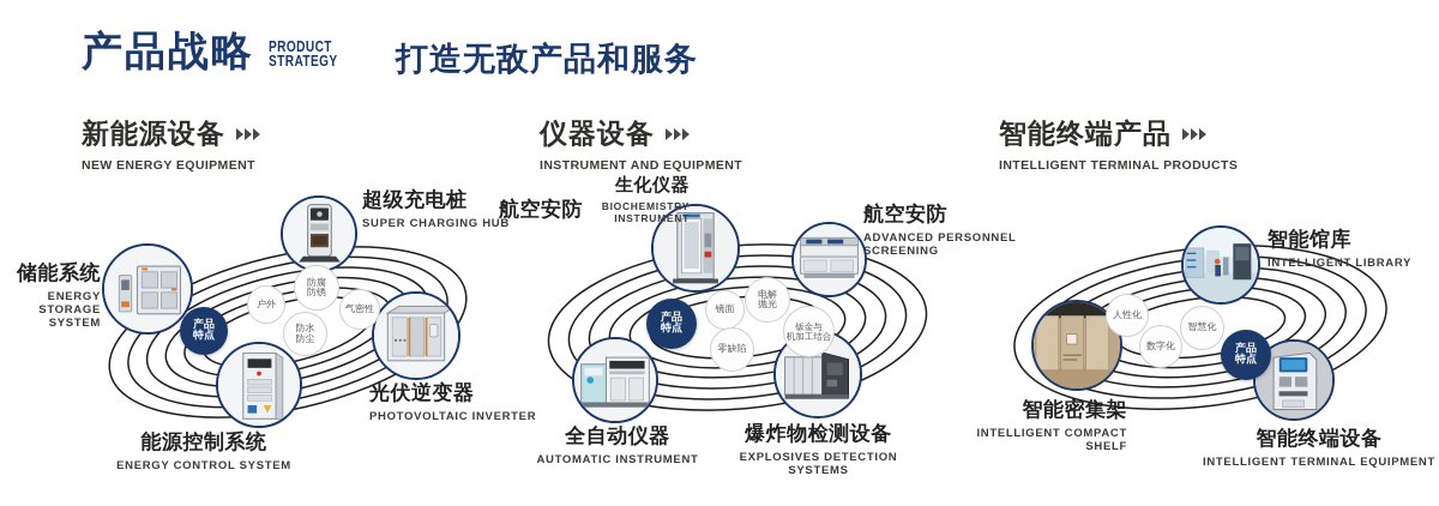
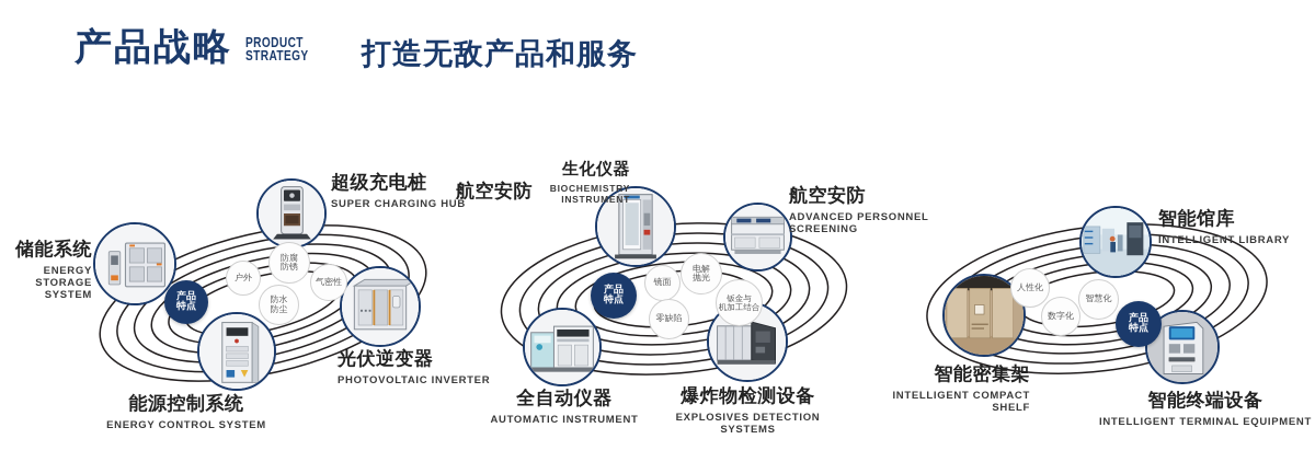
  产品战略
  PRODUCT
  STRATEGY
  打造无敌产品和服务
- 新能源设备
- NEW ENERGY EQUIPMENT
- 仪器设备
- INSTRUMENT AND EQUIPMENT
- 智能终端产品
- INTELLIGENT TERMINAL PRODUCTS
  储能系统
  ENERGY STORAGE
  SYSTEM
  超级充电桩
  SUPER CHARGING HUB
  光伏逆变器
  PHOTOVOLTAIC INVERTER
  能源控制系统
  ENERGY CONTROL SYSTEM
  产品
  特点
  户外
  防腐
  防锈
  防水
  防尘
  气密性
  航空安防
  生化仪器
  BIOCHEMISTRY
  INSTRUMENT
  航空安防
  ADVANCED PERSONNEL
  SCREENING
  爆炸物检测设备
  EXPLOSIVES DETECTION SYSTEMS
  全自动仪器
  AUTOMATIC INSTRUMENT
  产品
  特点
  镜面
  电解
  抛光
  零缺陷
  钣金与
  机加工结合
  智能馆库
  INTELLIGENT LIBRARY
  智能密集架
  INTELLIGENT COMPACT
  SHELF
  智能终端设备
  INTELLIGENT TERMINAL EQUIPMENT
  人性化
  数字化
  智慧化
  产品
  特点
